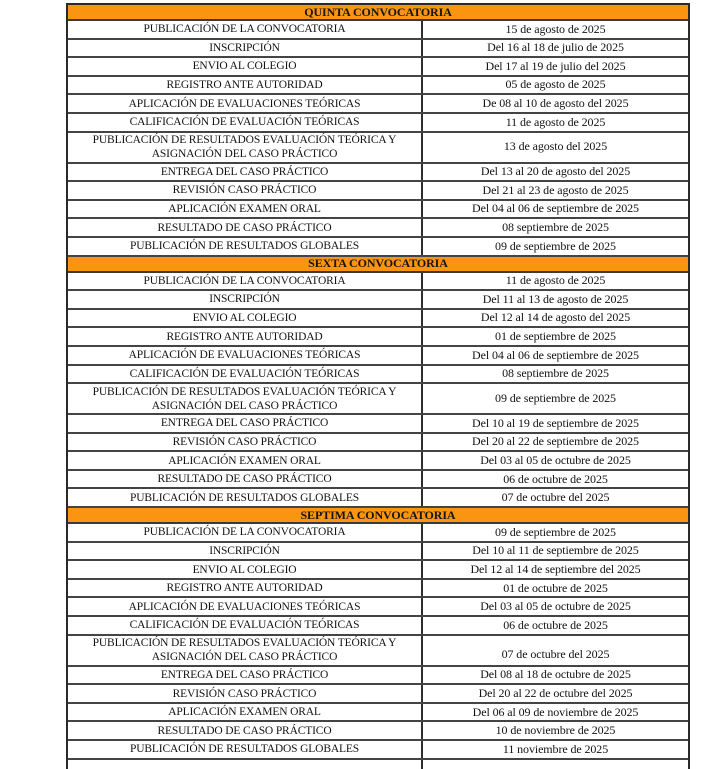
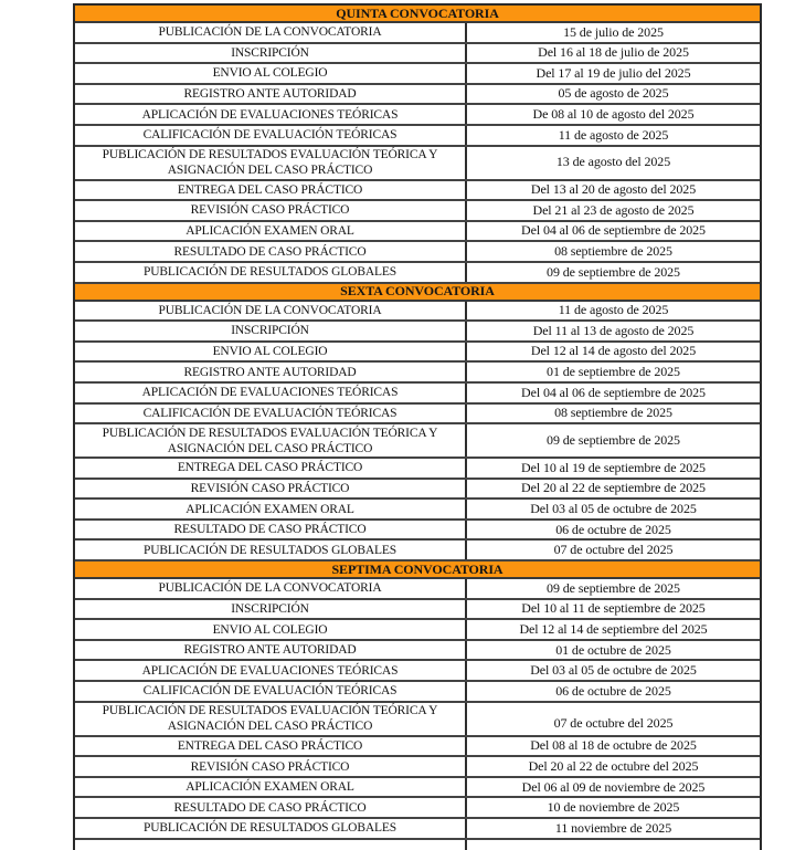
  QUINTA CONVOCATORIA
  PUBLICACIÓN DE LA CONVOCATORIA
- 15 de agosto de 2025
+ 15 de julio de 2025
  INSCRIPCIÓN
  Del 16 al 18 de julio de 2025
  ENVIO AL COLEGIO
  Del 17 al 19 de julio del 2025
  REGISTRO ANTE AUTORIDAD
  05 de agosto de 2025
  APLICACIÓN DE EVALUACIONES TEÓRICAS
  De 08 al 10 de agosto del 2025
  CALIFICACIÓN DE EVALUACIÓN TEÓRICAS
  11 de agosto de 2025
  PUBLICACIÓN DE RESULTADOS EVALUACIÓN TEÓRICA Y ASIGNACIÓN DEL CASO PRÁCTICO
  13 de agosto del 2025
  ENTREGA DEL CASO PRÁCTICO
  Del 13 al 20 de agosto del 2025
  REVISIÓN CASO PRÁCTICO
  Del 21 al 23 de agosto de 2025
  APLICACIÓN EXAMEN ORAL
  Del 04 al 06 de septiembre de 2025
  RESULTADO DE CASO PRÁCTICO
  08 septiembre de 2025
  PUBLICACIÓN DE RESULTADOS GLOBALES
  09 de septiembre de 2025
  SEXTA CONVOCATORIA
  PUBLICACIÓN DE LA CONVOCATORIA
  11 de agosto de 2025
  INSCRIPCIÓN
  Del 11 al 13 de agosto de 2025
  ENVIO AL COLEGIO
  Del 12 al 14 de agosto del 2025
  REGISTRO ANTE AUTORIDAD
  01 de septiembre de 2025
  APLICACIÓN DE EVALUACIONES TEÓRICAS
  Del 04 al 06 de septiembre de 2025
  CALIFICACIÓN DE EVALUACIÓN TEÓRICAS
  08 septiembre de 2025
  PUBLICACIÓN DE RESULTADOS EVALUACIÓN TEÓRICA Y ASIGNACIÓN DEL CASO PRÁCTICO
  09 de septiembre de 2025
  ENTREGA DEL CASO PRÁCTICO
  Del 10 al 19 de septiembre de 2025
  REVISIÓN CASO PRÁCTICO
  Del 20 al 22 de septiembre de 2025
  APLICACIÓN EXAMEN ORAL
  Del 03 al 05 de octubre de 2025
  RESULTADO DE CASO PRÁCTICO
  06 de octubre de 2025
  PUBLICACIÓN DE RESULTADOS GLOBALES
  07 de octubre del 2025
  SEPTIMA CONVOCATORIA
  PUBLICACIÓN DE LA CONVOCATORIA
  09 de septiembre de 2025
  INSCRIPCIÓN
  Del 10 al 11 de septiembre de 2025
  ENVIO AL COLEGIO
  Del 12 al 14 de septiembre del 2025
  REGISTRO ANTE AUTORIDAD
  01 de octubre de 2025
  APLICACIÓN DE EVALUACIONES TEÓRICAS
  Del 03 al 05 de octubre de 2025
  CALIFICACIÓN DE EVALUACIÓN TEÓRICAS
  06 de octubre de 2025
  PUBLICACIÓN DE RESULTADOS EVALUACIÓN TEÓRICA Y ASIGNACIÓN DEL CASO PRÁCTICO
  07 de octubre del 2025
  ENTREGA DEL CASO PRÁCTICO
  Del 08 al 18 de octubre de 2025
  REVISIÓN CASO PRÁCTICO
  Del 20 al 22 de octubre del 2025
  APLICACIÓN EXAMEN ORAL
  Del 06 al 09 de noviembre de 2025
  RESULTADO DE CASO PRÁCTICO
  10 de noviembre de 2025
  PUBLICACIÓN DE RESULTADOS GLOBALES
  11 noviembre de 2025
